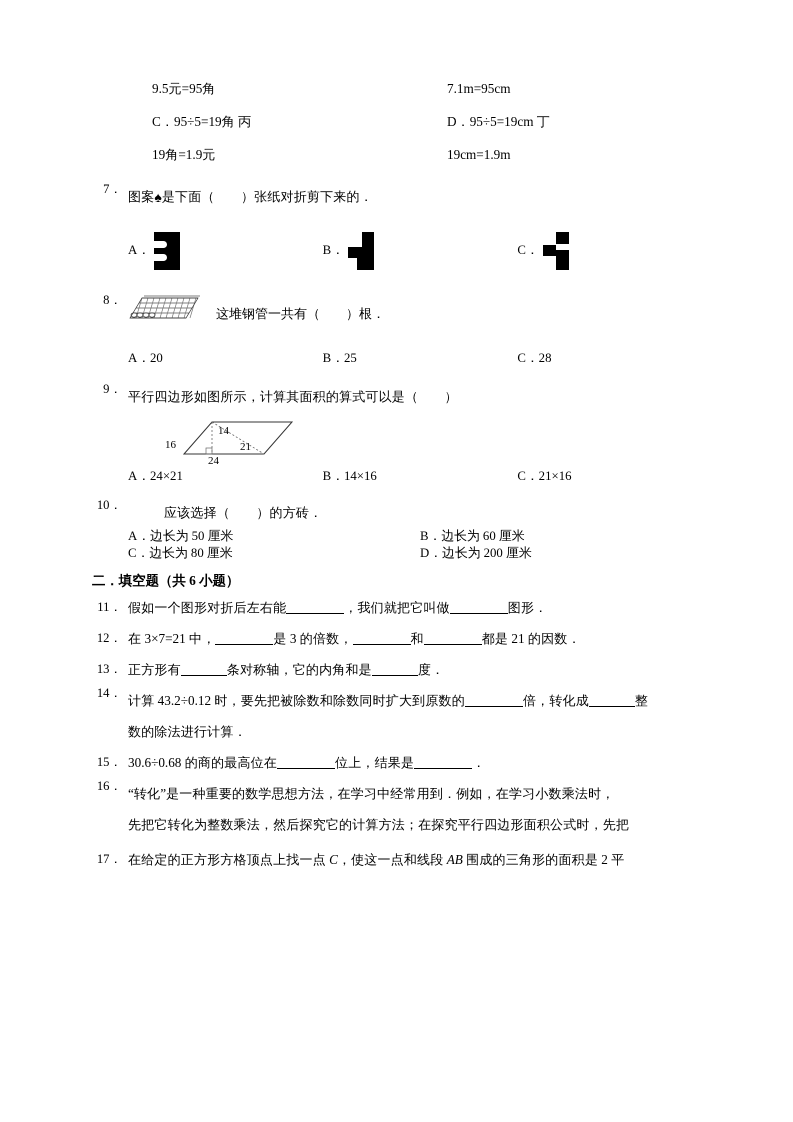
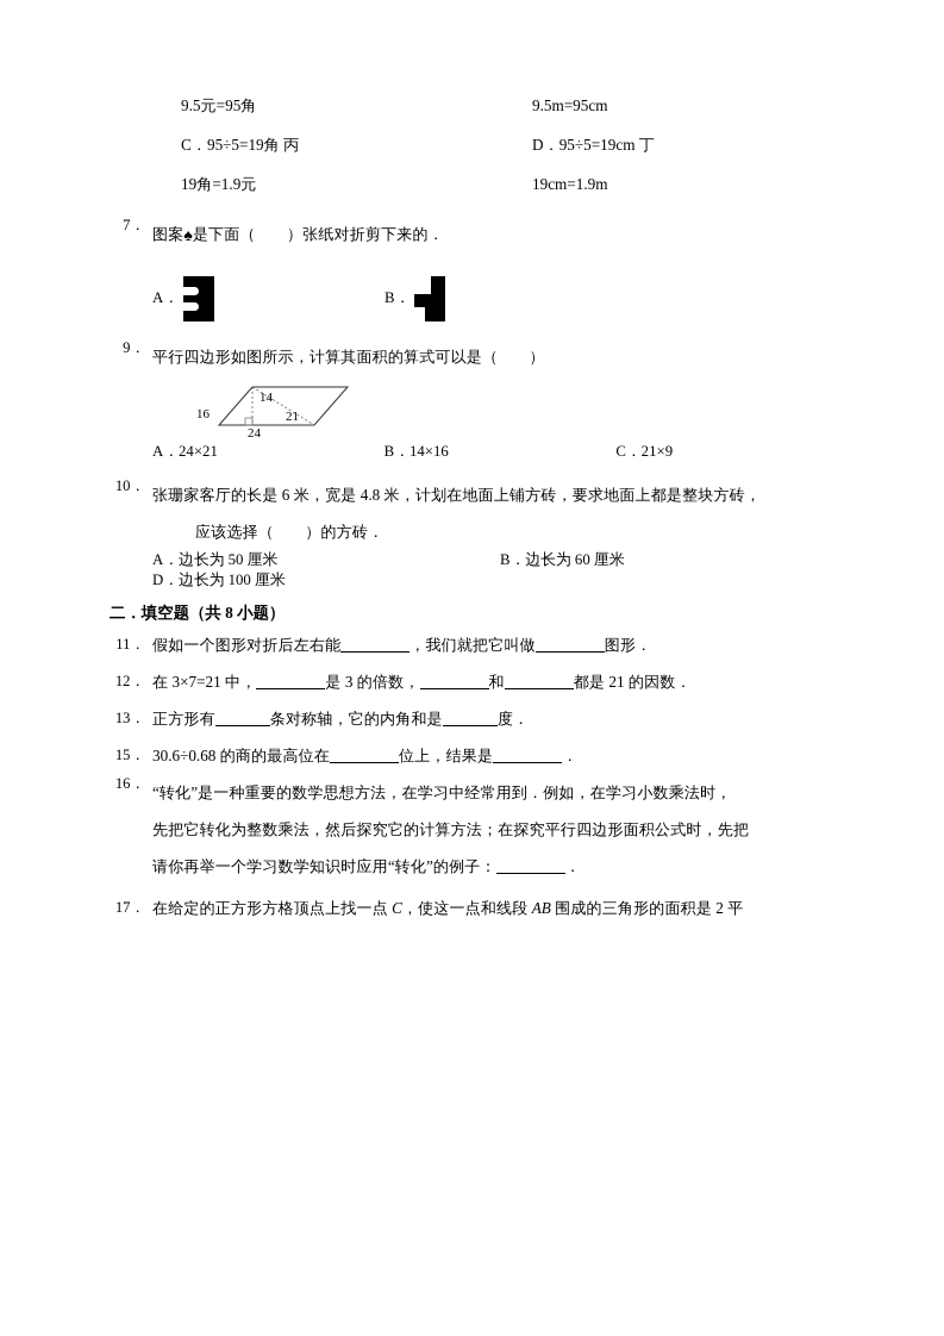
  9.5元=95角
- 7.1m=95cm
+ 9.5m=95cm
  C．95÷5=19角 丙
  D．95÷5=19cm 丁
  19角=1.9元
  19cm=1.9m
  7．
  图案♠是下面（ ）张纸对折剪下来的．
  A．
  B．
- C．
- 8．
- 这堆钢管一共有（ ）根．
- A．20
- B．25
- C．28
  9．
  平行四边形如图所示，计算其面积的算式可以是（ ）
  16
  14
  21
  24
  A．24×21
  B．14×16
- C．21×16
+ C．21×9
  10．
+ 张珊家客厅的长是 6 米，宽是 4.8 米，计划在地面上铺方砖，要求地面上都是整块方砖，
  应该选择（ ）的方砖．
  A．边长为 50 厘米
  B．边长为 60 厘米
- C．边长为 80 厘米
- D．边长为 200 厘米
+ D．边长为 100 厘米
- 二．填空题（共 6 小题）
+ 二．填空题（共 8 小题）
  11．
  假如一个图形对折后左右能 ，我们就把它叫做 图形．
  12．
  在 3×7=21 中， 是 3 的倍数， 和 都是 21 的因数．
  13．
  正方形有 条对称轴，它的内角和是 度．
- 14．
- 计算 43.2÷0.12 时，要先把被除数和除数同时扩大到原数的 倍，转化成 整
- 数的除法进行计算．
  15．
  30.6÷0.68 的商的最高位在 位上，结果是 ．
  16．
  “转化”是一种重要的数学思想方法，在学习中经常用到．例如，在学习小数乘法时，
  先把它转化为整数乘法，然后探究它的计算方法；在探究平行四边形面积公式时，先把
+ 请你再举一个学习数学知识时应用“转化”的例子： ．
  17．
  在给定的正方形方格顶点上找一点 C，使这一点和线段 AB 围成的三角形的面积是 2 平
